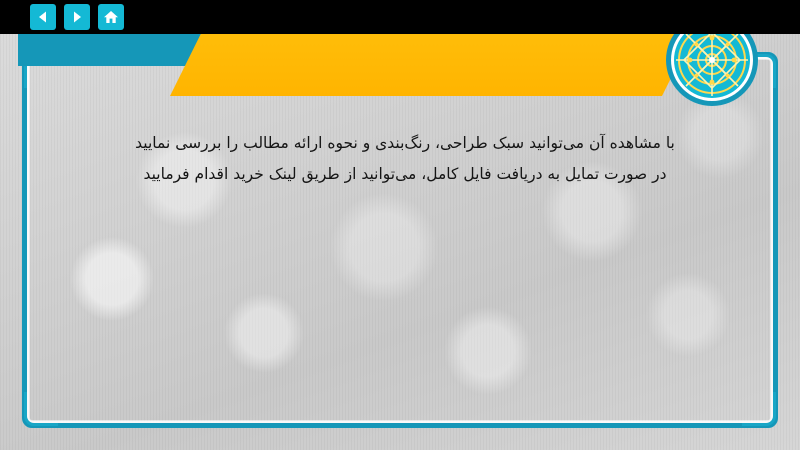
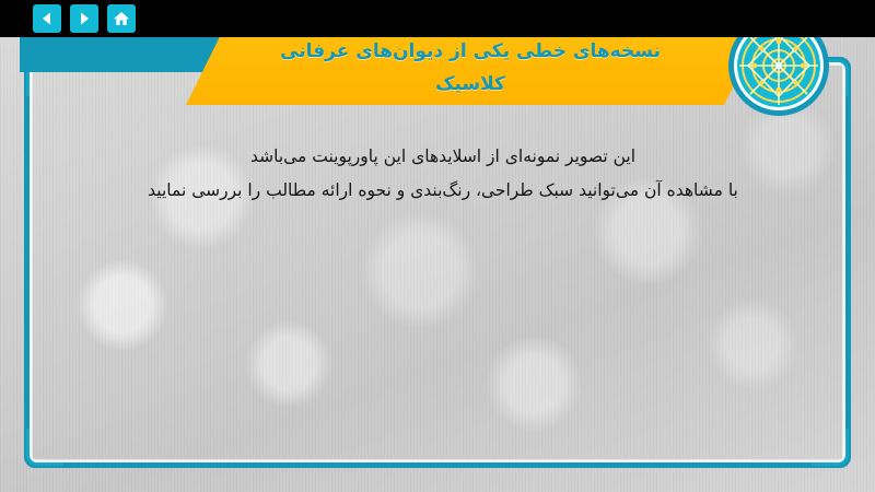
+ نسخه‌های خطی یکی از دیوان‌های عرفانی
+ کلاسیک
+ این تصویر نمونه‌ای از اسلایدهای این پاورپوینت می‌باشد
  با مشاهده آن میتوانید سبک طراحی، رنگ‌بندی و نحوه ارائه مطالب را بررسی نمایید
- در صورت تمایل به دریافت فایل کامل، می‌توانید از طریق لینک خرید اقدام فرمایید
